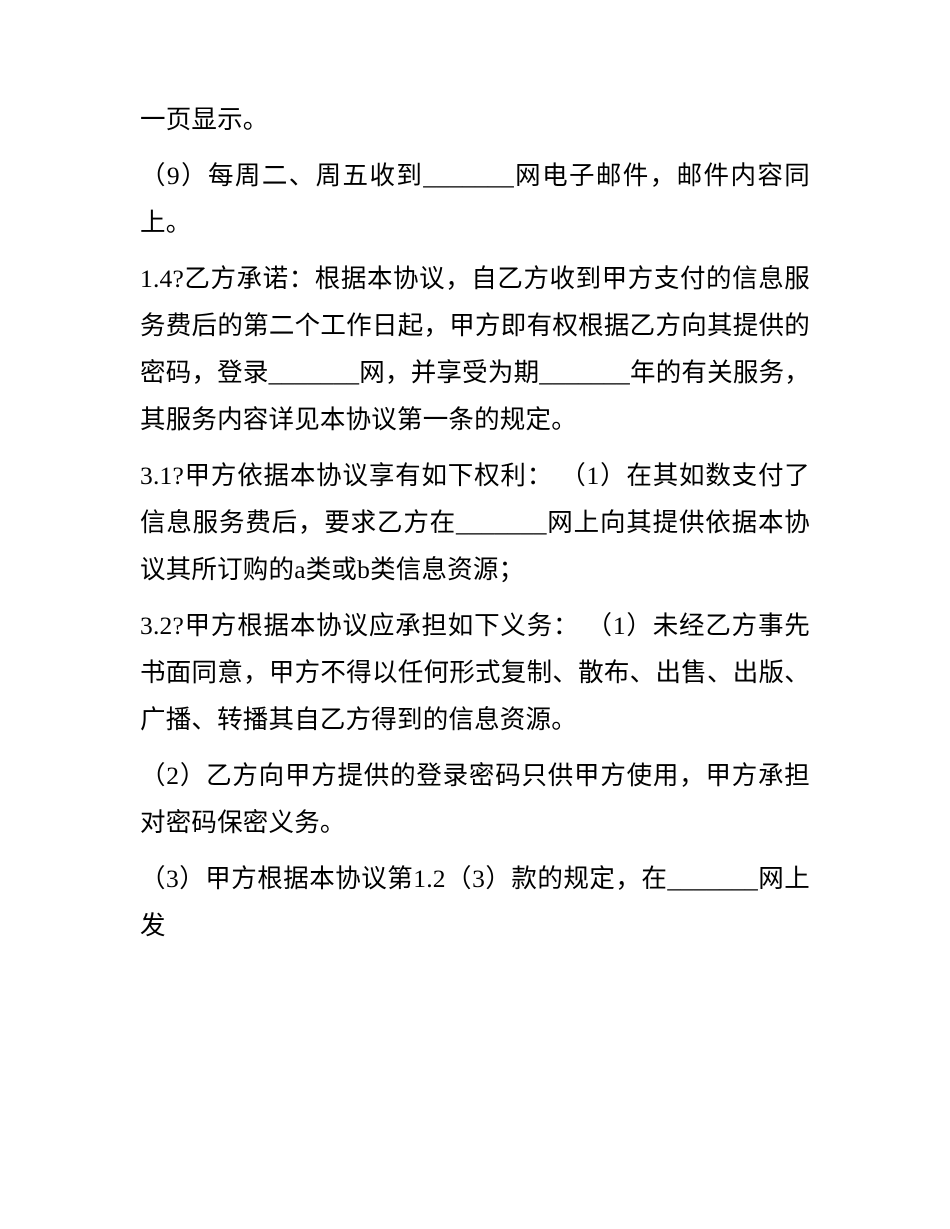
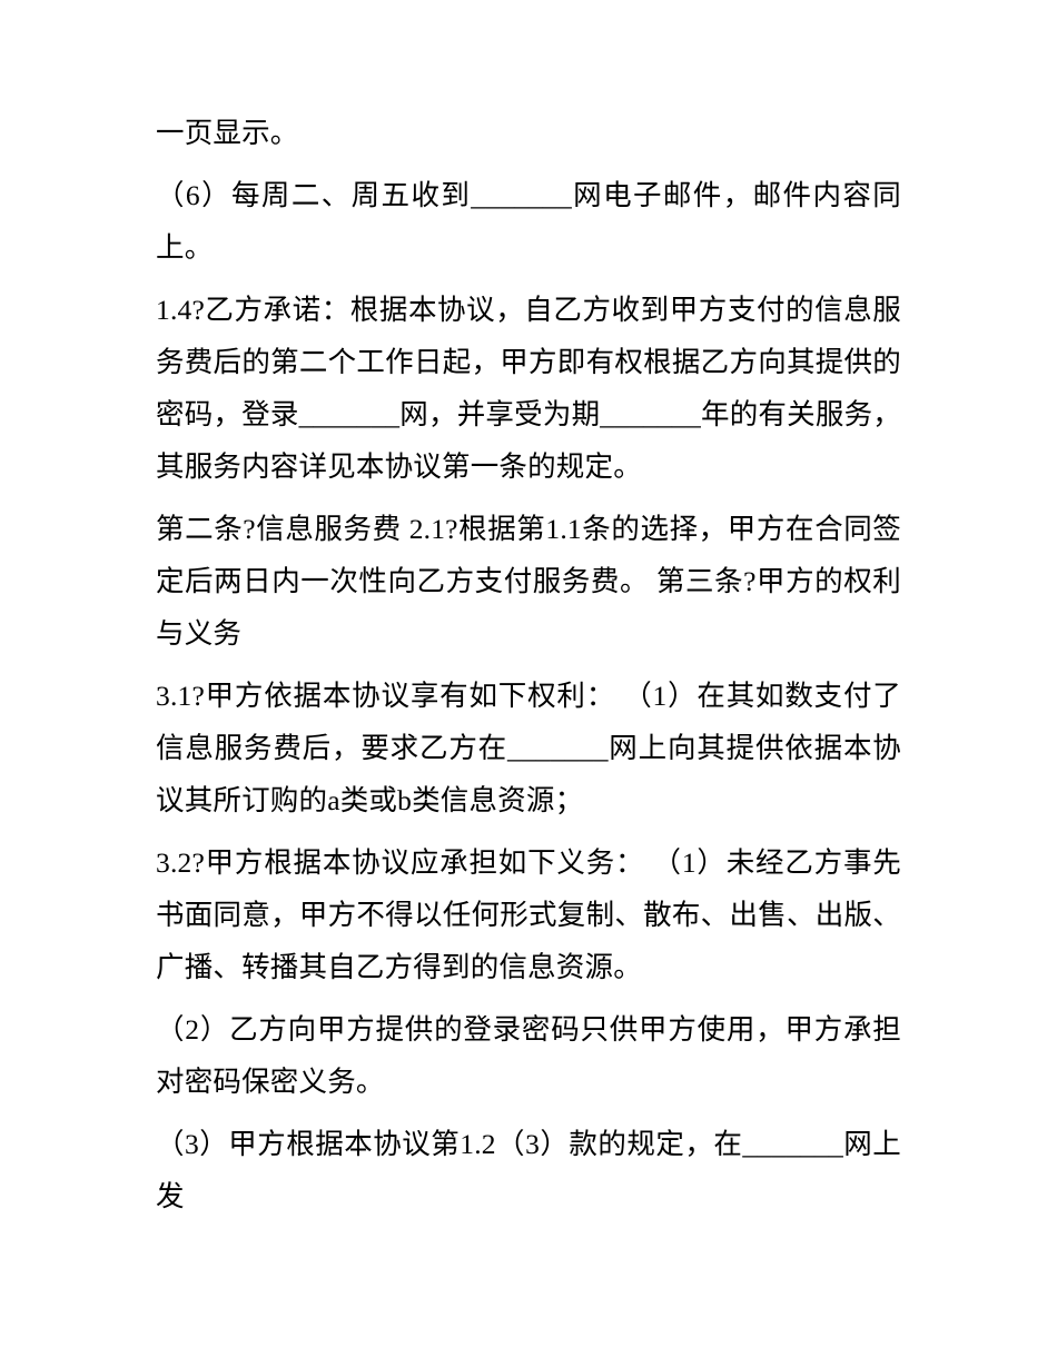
  一页显示。
- （9）每周二、周五收到_______网电子邮件，邮件内容同上。
+ （6）每周二、周五收到_______网电子邮件，邮件内容同上。
  1.4?乙方承诺：根据本协议，自乙方收到甲方支付的信息服务费后的第二个工作日起，甲方即有权根据乙方向其提供的密码，登录_______网，并享受为期_______年的有关服务，其服务内容详见本协议第一条的规定。
+ 第二条?信息服务费 2.1?根据第1.1条的选择，甲方在合同签定后两日内一次性向乙方支付服务费。 第三条?甲方的权利与义务
  3.1?甲方依据本协议享有如下权利： （1）在其如数支付了信息服务费后，要求乙方在_______网上向其提供依据本协议其所订购的a类或b类信息资源；
  3.2?甲方根据本协议应承担如下义务： （1）未经乙方事先书面同意，甲方不得以任何形式复制、散布、出售、出版、广播、转播其自乙方得到的信息资源。
  （2）乙方向甲方提供的登录密码只供甲方使用，甲方承担对密码保密义务。
  （3）甲方根据本协议第1.2（3）款的规定，在_______网上发
